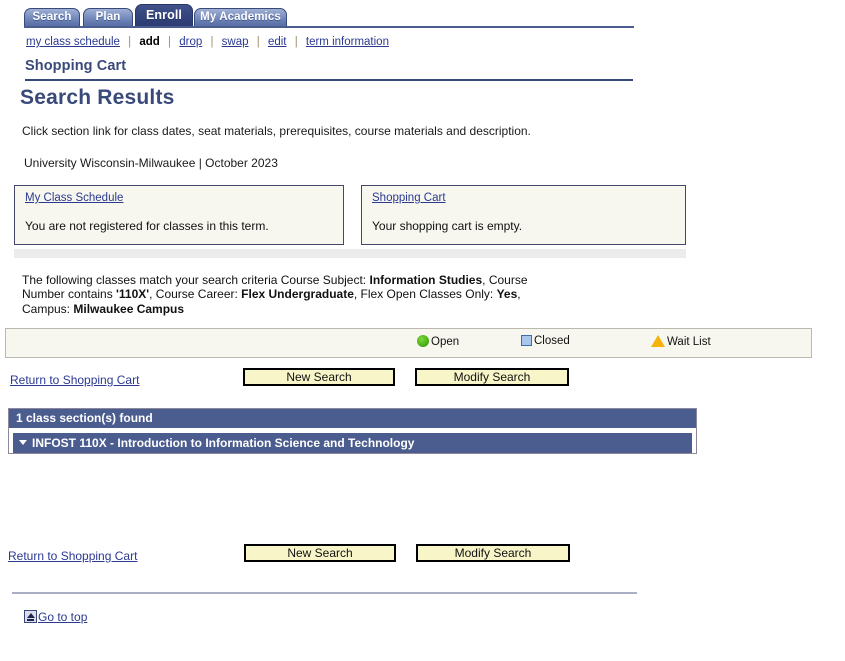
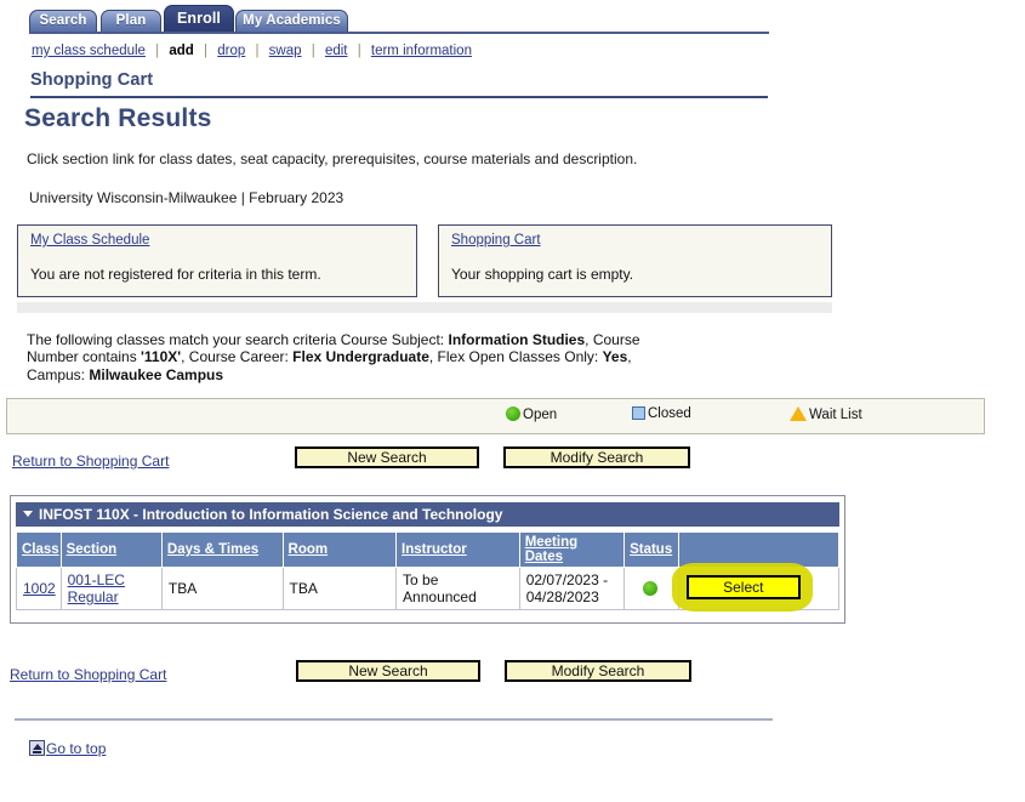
  Search
  Plan
  Enroll
  My Academics
  my class schedule | add | drop | swap | edit | term information
  Shopping Cart
  Search Results
- Click section link for class dates, seat materials, prerequisites, course materials and description.
+ Click section link for class dates, seat capacity, prerequisites, course materials and description.
- University Wisconsin-Milwaukee | October 2023
+ University Wisconsin-Milwaukee | February 2023
  My Class Schedule
- You are not registered for classes in this term.
+ You are not registered for criteria in this term.
  Shopping Cart
  Your shopping cart is empty.
  The following classes match your search criteria Course Subject: Information Studies, Course Number contains '110X', Course Career: Flex Undergraduate, Flex Open Classes Only: Yes, Campus: Milwaukee Campus
  Open
  Closed
  Wait List
  Return to Shopping Cart
  New Search
  Modify Search
- 1 class section(s) found
  INFOST 110X - Introduction to Information Science and Technology
+ Class	Section	Days & Times	Room	Instructor	Meeting Dates	Status
+ 1002	001-LECRegular	TBA	TBA	To be Announced	02/07/2023 -04/28/2023		Select
  Return to Shopping Cart
  New Search
  Modify Search
  Go to top
